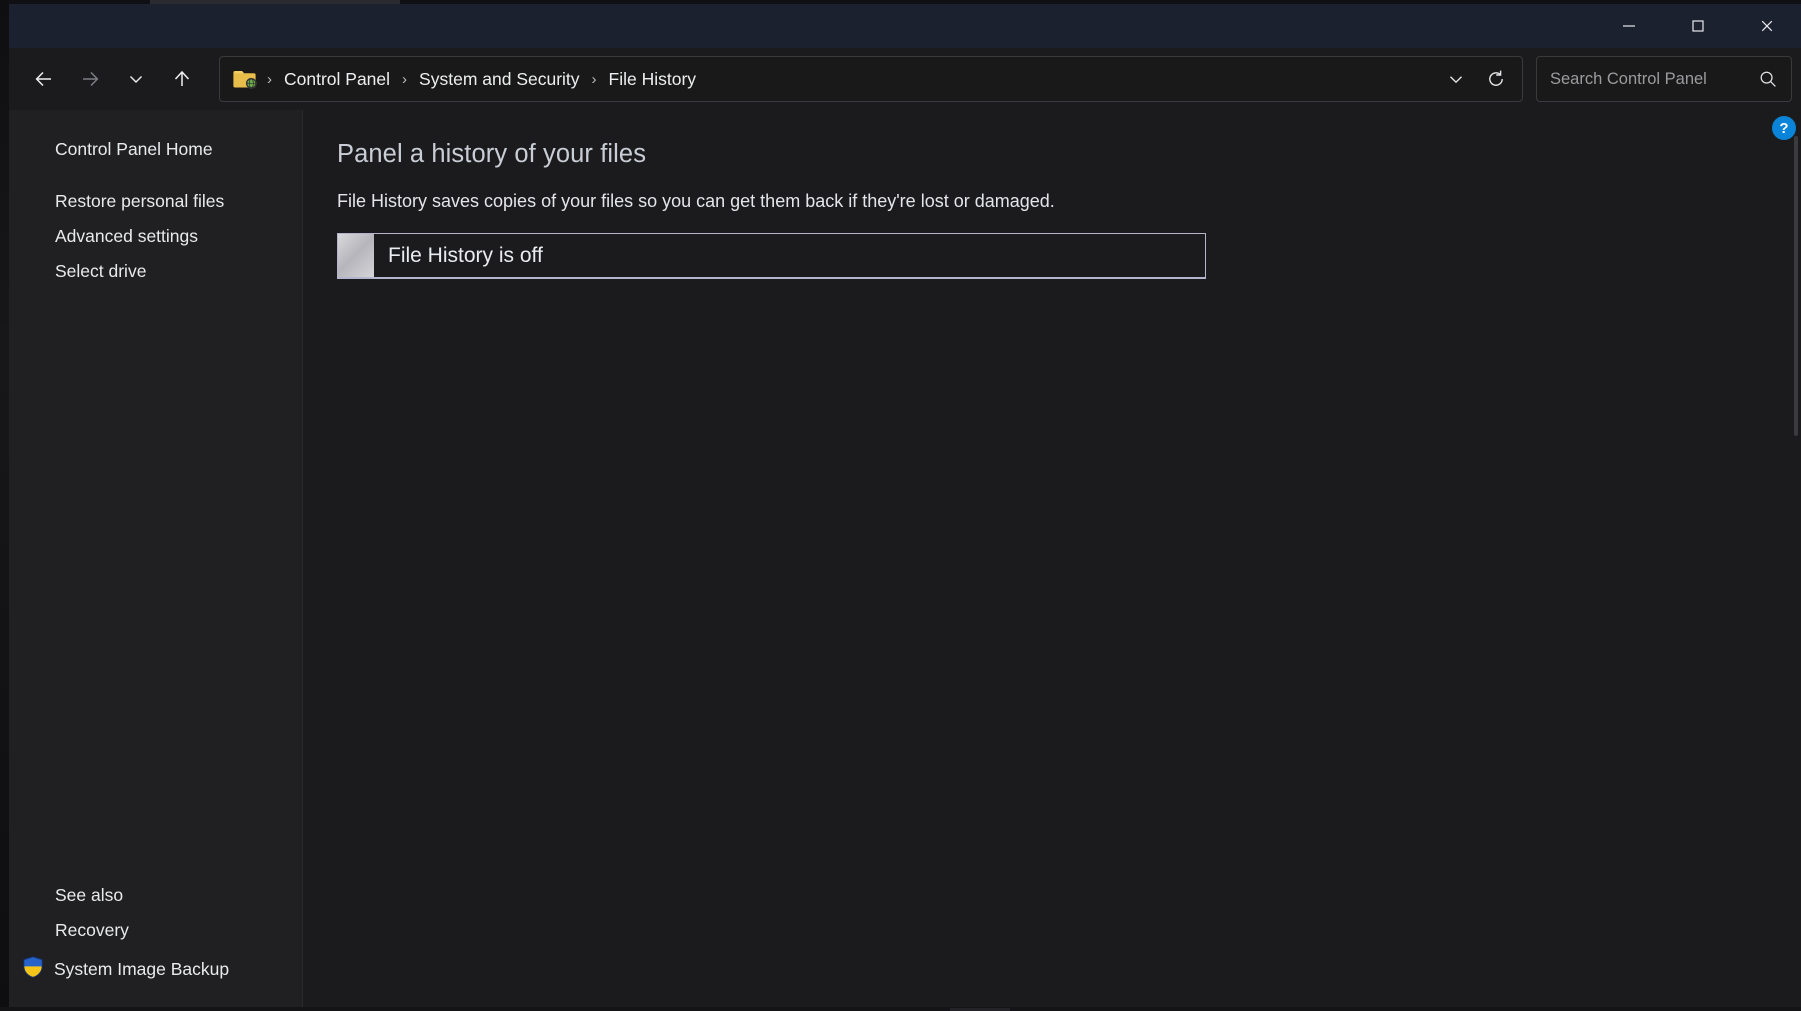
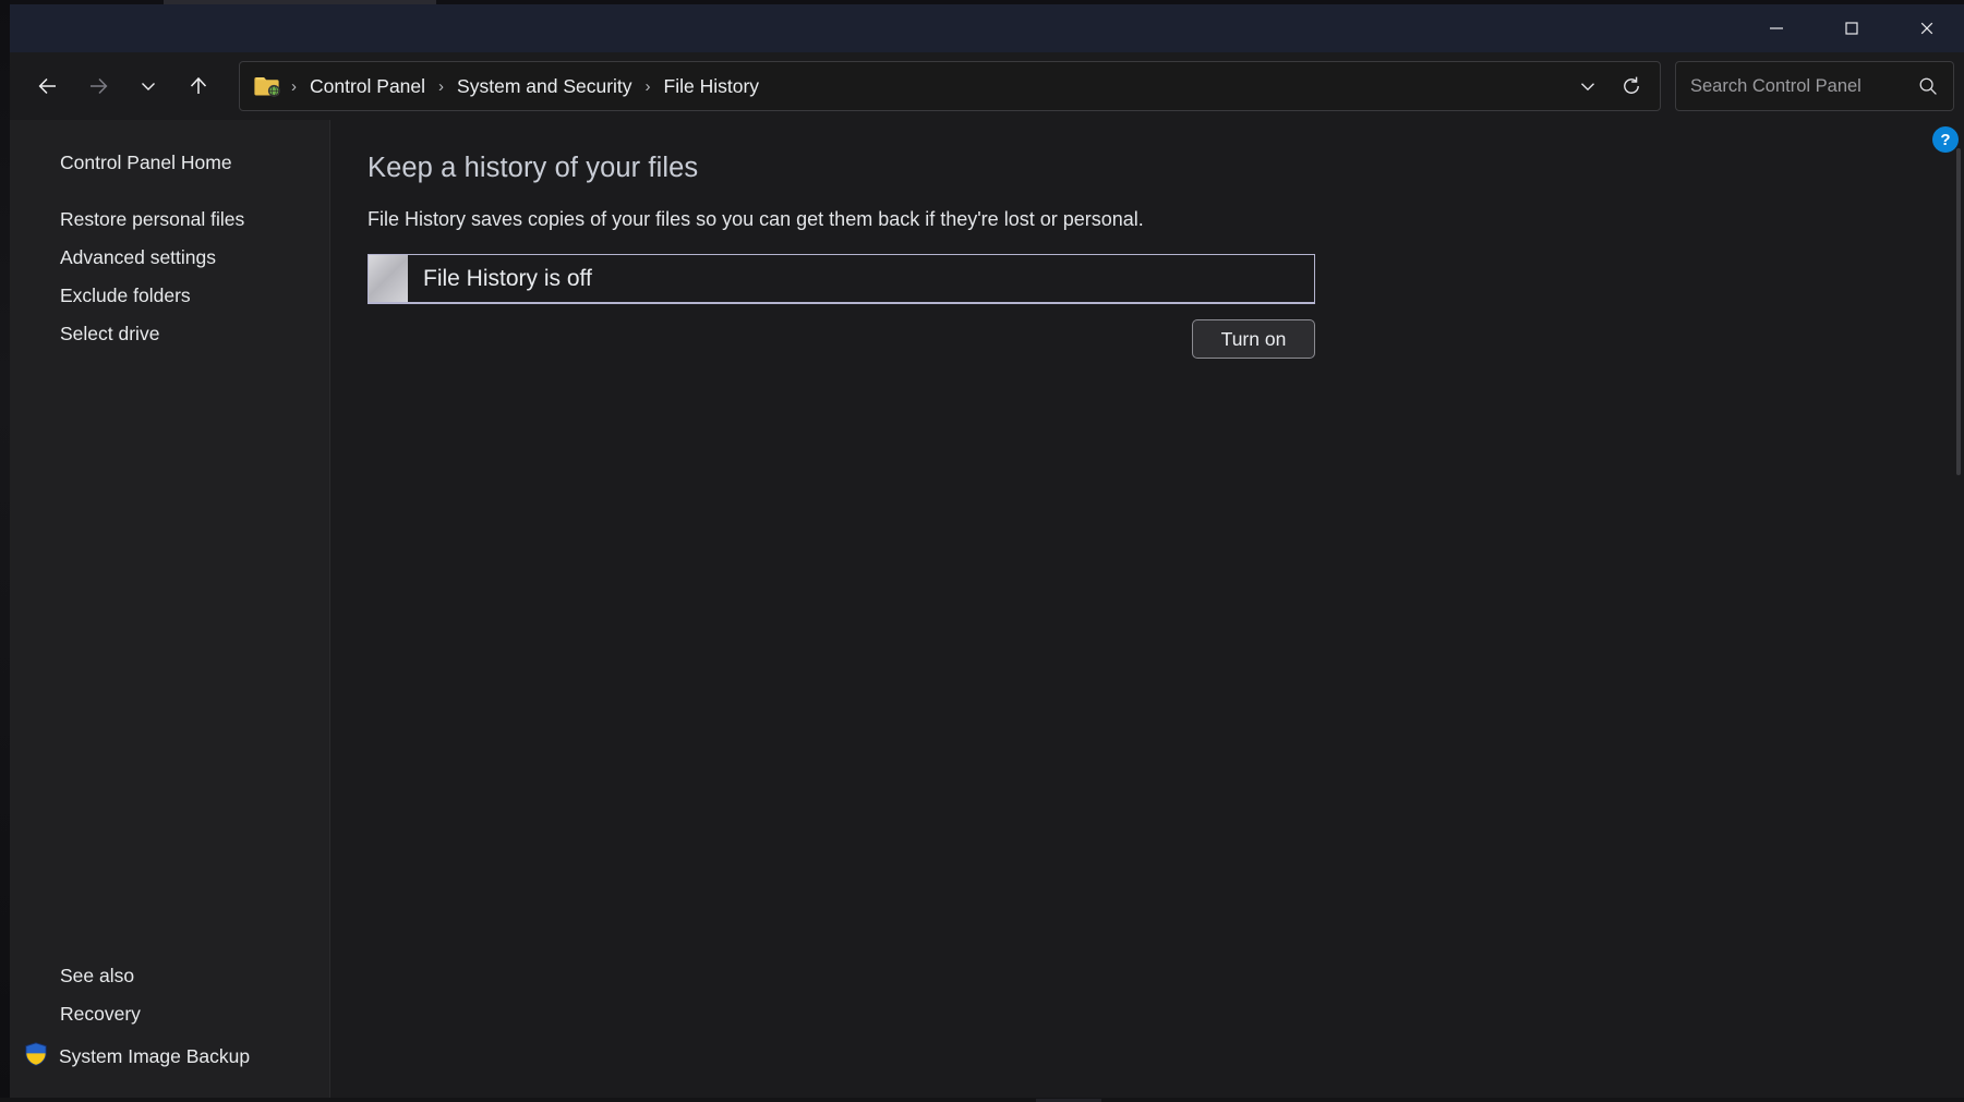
  ›
  Control Panel
  ›
  System and Security
  ›
  File History
  Search Control Panel
  Control Panel Home
  Restore personal files
  Advanced settings
+ Exclude folders
  Select drive
  See also
  Recovery
  System Image Backup
  ?
- Panel a history of your files
+ Keep a history of your files
- File History saves copies of your files so you can get them back if they're lost or damaged.
+ File History saves copies of your files so you can get them back if they're lost or personal.
  File History is off
+ Turn on
